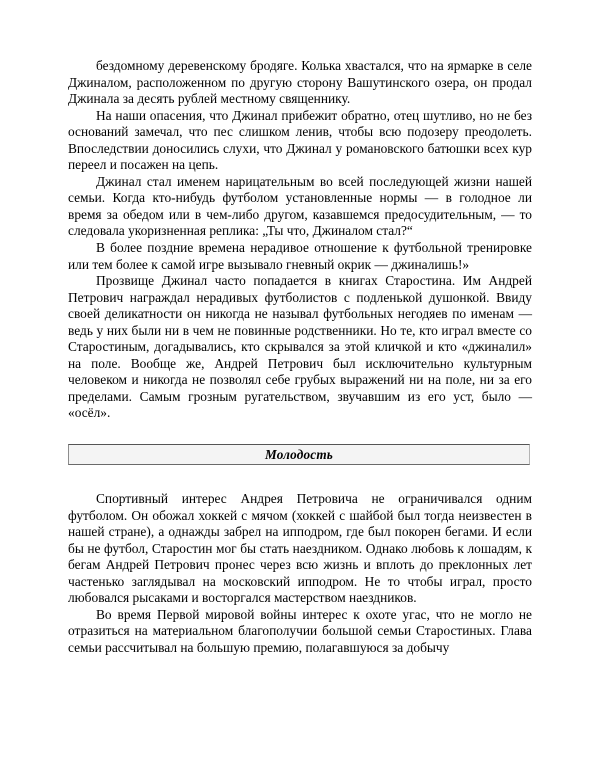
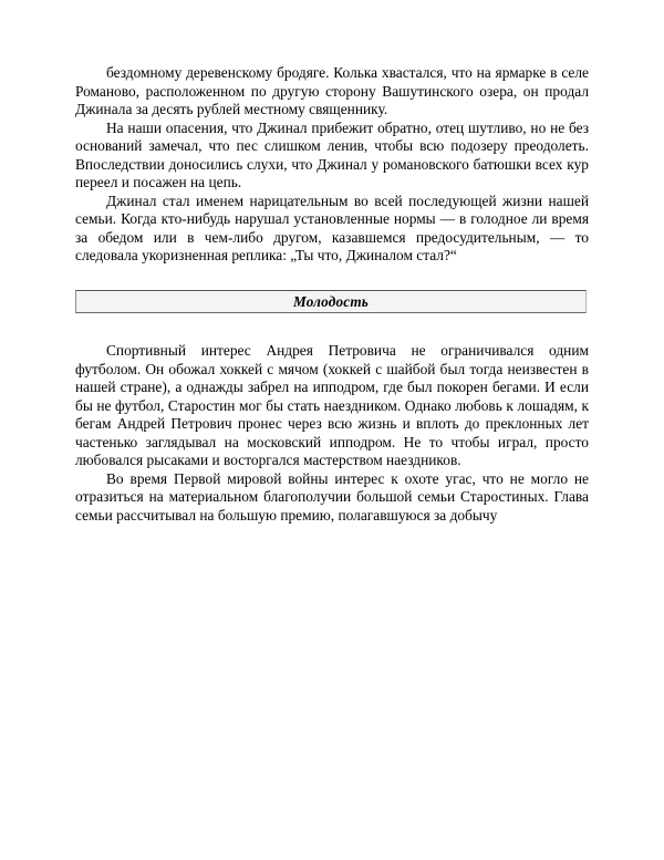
- бездомному деревенскому бродяге. Колька хвастался, что на ярмарке в селе Джиналом, расположенном по другую сторону Вашутинского озера, он продал Джинала за десять рублей местному священнику.
+ бездомному деревенскому бродяге. Колька хвастался, что на ярмарке в селе Романово, расположенном по другую сторону Вашутинского озера, он продал Джинала за десять рублей местному священнику.
  На наши опасения, что Джинал прибежит обратно, отец шутливо, но не без оснований замечал, что пес слишком ленив, чтобы всю подозеру преодолеть. Впоследствии доносились слухи, что Джинал у романовского батюшки всех кур переел и посажен на цепь.
- Джинал стал именем нарицательным во всей последующей жизни нашей семьи. Когда кто-нибудь футболом установленные нормы — в голодное ли время за обедом или в чем-либо другом, казавшемся предосудительным, — то следовала укоризненная реплика: „Ты что, Джиналом стал?“
+ Джинал стал именем нарицательным во всей последующей жизни нашей семьи. Когда кто-нибудь нарушал установленные нормы — в голодное ли время за обедом или в чем-либо другом, казавшемся предосудительным, — то следовала укоризненная реплика: „Ты что, Джиналом стал?“
- В более поздние времена нерадивое отношение к футбольной тренировке или тем более к самой игре вызывало гневный окрик — джиналишь!»
- Прозвище Джинал часто попадается в книгах Старостина. Им Андрей Петрович награждал нерадивых футболистов с подленькой душонкой. Ввиду своей деликатности он никогда не называл футбольных негодяев по именам — ведь у них были ни в чем не повинные родственники. Но те, кто играл вместе со Старостиным, догадывались, кто скрывался за этой кличкой и кто «джиналил» на поле. Вообще же, Андрей Петрович был исключительно культурным человеком и никогда не позволял себе грубых выражений ни на поле, ни за его пределами. Самым грозным ругательством, звучавшим из его уст, было — «осёл».
  Молодость
  Спортивный интерес Андрея Петровича не ограничивался одним футболом. Он обожал хоккей с мячом (хоккей с шайбой был тогда неизвестен в нашей стране), а однажды забрел на ипподром, где был покорен бегами. И если бы не футбол, Старостин мог бы стать наездником. Однако любовь к лошадям, к бегам Андрей Петрович пронес через всю жизнь и вплоть до преклонных лет частенько заглядывал на московский ипподром. Не то чтобы играл, просто любовался рысаками и восторгался мастерством наездников.
  Во время Первой мировой войны интерес к охоте угас, что не могло не отразиться на материальном благополучии большой семьи Старостиных. Глава семьи рассчитывал на большую премию, полагавшуюся за добычу
